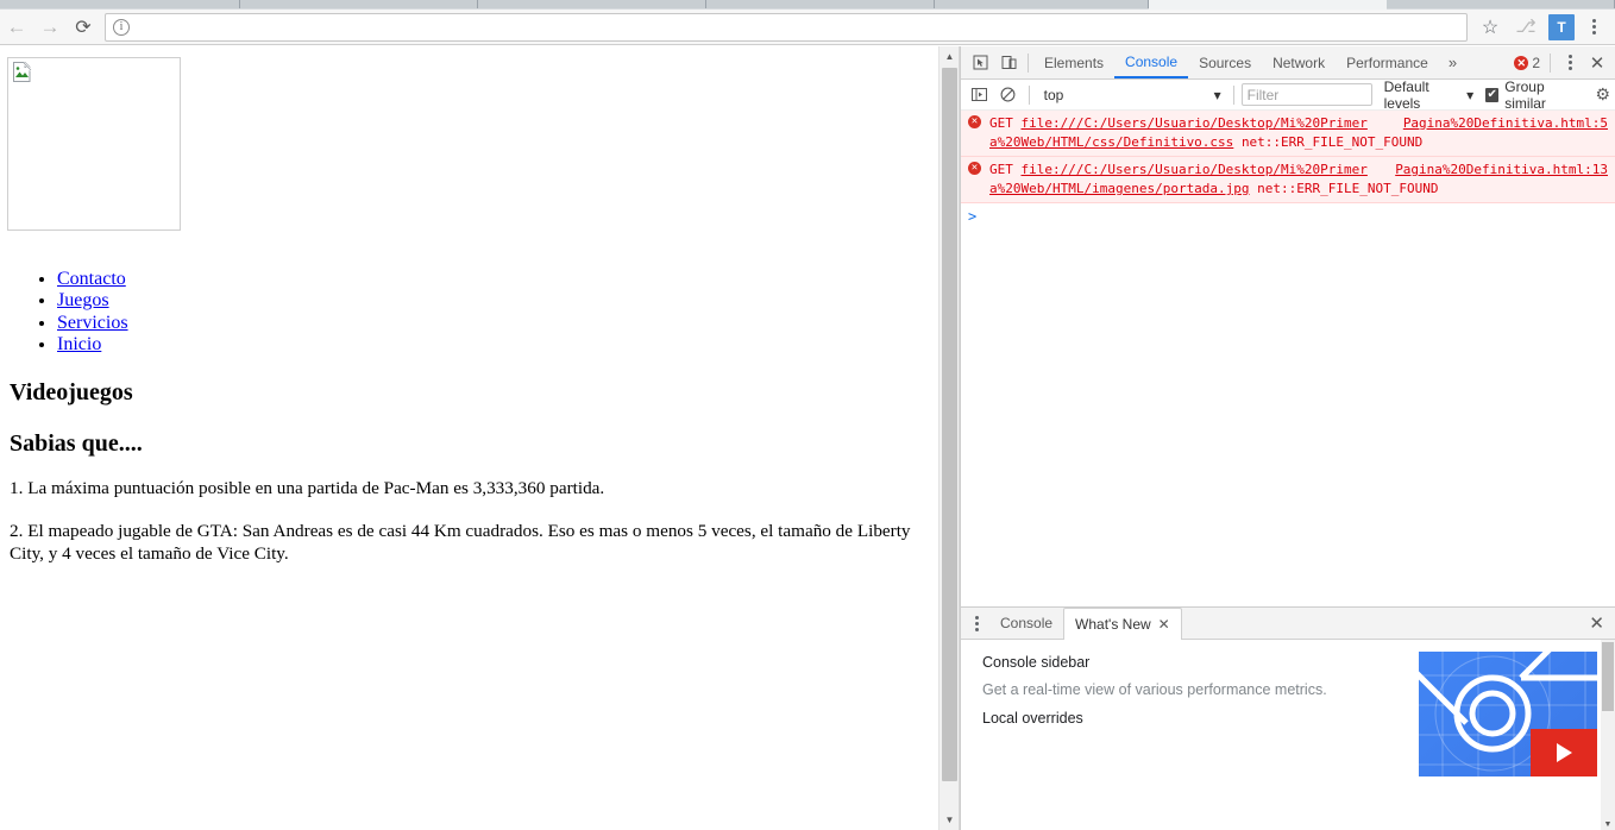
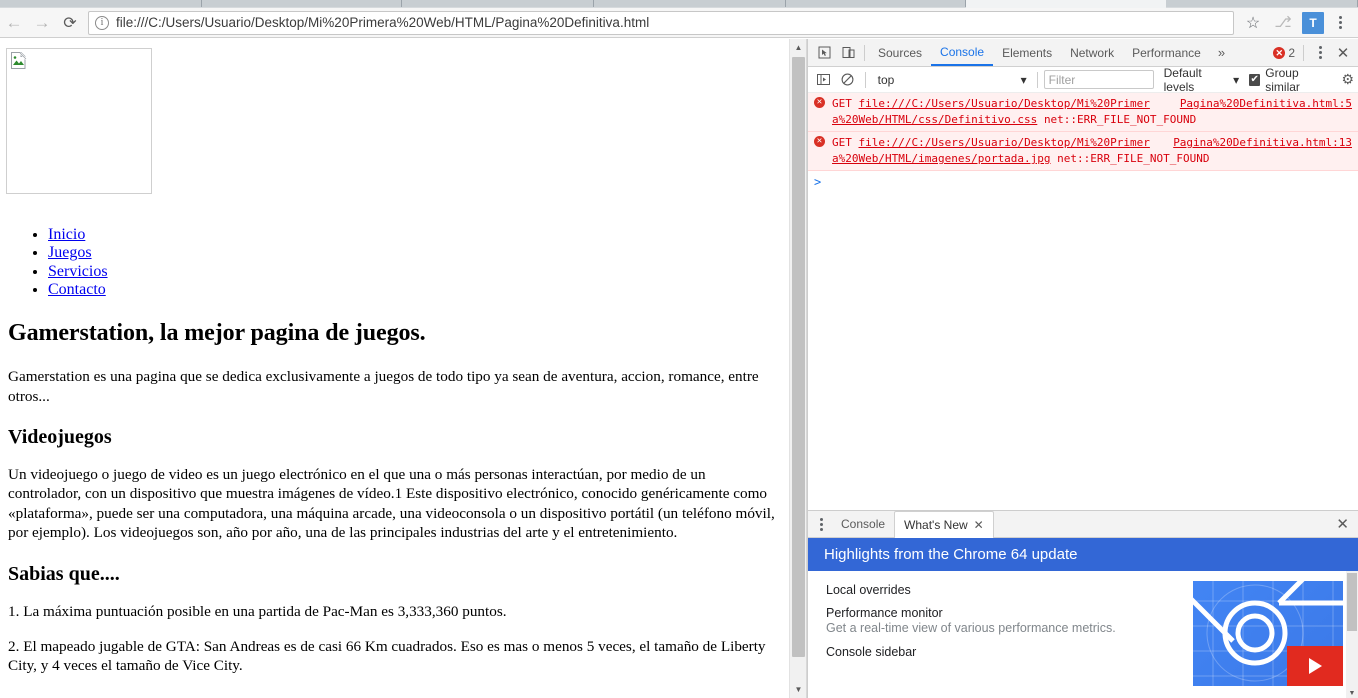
  ←
  →
  ⟳
  i
+ file:///C:/Users/Usuario/Desktop/Mi%20Primera%20Web/HTML/Pagina%20Definitiva.html
  ☆
  ⎇
  T
- Contacto
+ Inicio
  Juegos
  Servicios
- Inicio
+ Contacto
+ Gamerstation, la mejor pagina de juegos.
+ Gamerstation es una pagina que se dedica exclusivamente a juegos de todo tipo ya sean de aventura, accion, romance, entre otros...
  Videojuegos
+ Un videojuego o juego de video es un juego electrónico en el que una o más personas interactúan, por medio de un controlador, con un dispositivo que muestra imágenes de vídeo.1 Este dispositivo electrónico, conocido genéricamente como «plataforma», puede ser una computadora, una máquina arcade, una videoconsola o un dispositivo portátil (un teléfono móvil, por ejemplo). Los videojuegos son, año por año, una de las principales industrias del arte y el entretenimiento.
  Sabias que....
- 1. La máxima puntuación posible en una partida de Pac-Man es 3,333,360 partida.
+ 1. La máxima puntuación posible en una partida de Pac-Man es 3,333,360 puntos.
- 2. El mapeado jugable de GTA: San Andreas es de casi 44 Km cuadrados. Eso es mas o menos 5 veces, el tamaño de Liberty City, y 4 veces el tamaño de Vice City.
+ 2. El mapeado jugable de GTA: San Andreas es de casi 66 Km cuadrados. Eso es mas o menos 5 veces, el tamaño de Liberty City, y 4 veces el tamaño de Vice City.
  ▲
  ▼
- Elements
+ Sources
  Console
- Sources
+ Elements
  Network
  Performance
  »
  ✕
  2
  ✕
  top
  ▾
  Filter
  Default levels
  ▾
  ✔
  Group similar
  ⚙
  ✕
  GET file:///C:/Users/Usuario/Desktop/Mi%20Primer
  Pagina%20Definitiva.html:5
  a%20Web/HTML/css/Definitivo.css net::ERR_FILE_NOT_FOUND
  ✕
  GET file:///C:/Users/Usuario/Desktop/Mi%20Primer
  Pagina%20Definitiva.html:13
  a%20Web/HTML/imagenes/portada.jpg net::ERR_FILE_NOT_FOUND
  >
  Console
  What's New
  ✕
  ✕
+ Highlights from the Chrome 64 update
- Console sidebar
+ Local overrides
+ Performance monitor
  Get a real-time view of various performance metrics.
- Local overrides
+ Console sidebar
